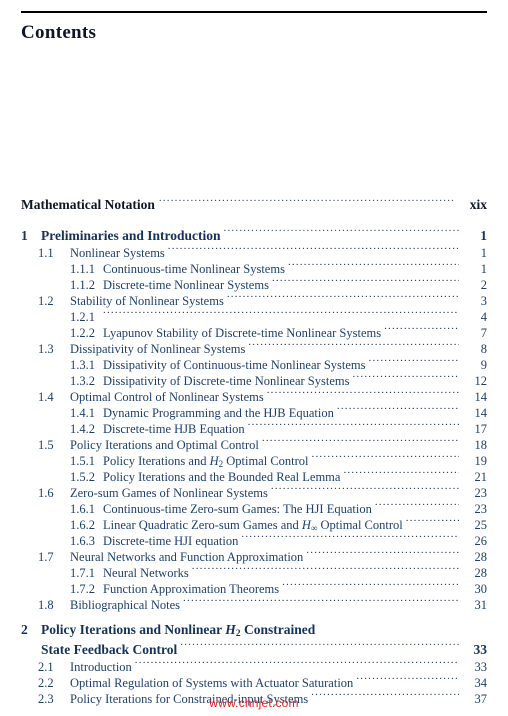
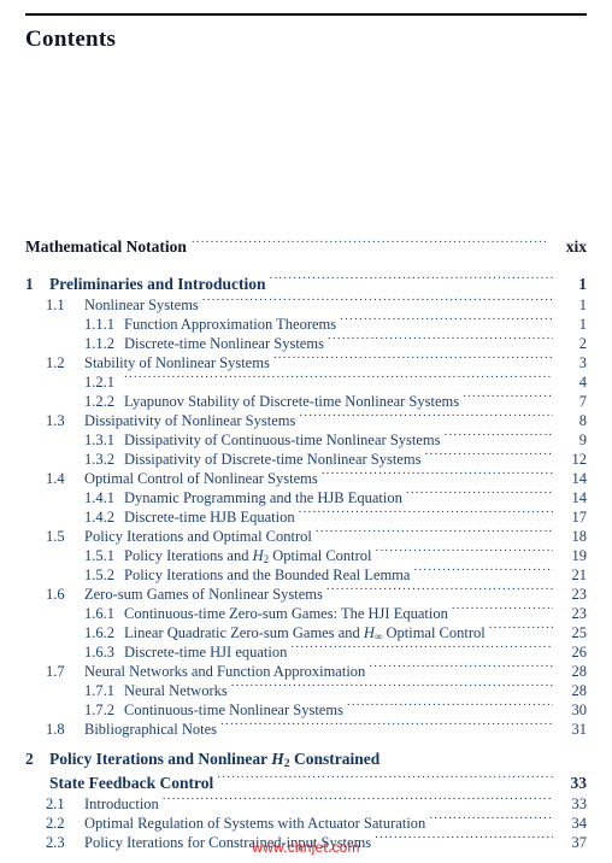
  Contents
  Mathematical Notation
  xix
  1
  Preliminaries and Introduction
  1
  1.1
  Nonlinear Systems
  1
  1.1.1
- Continuous-time Nonlinear Systems
+ Function Approximation Theorems
  1
  1.1.2
  Discrete-time Nonlinear Systems
  2
  1.2
  Stability of Nonlinear Systems
  3
  1.2.1
  4
  1.2.2
  Lyapunov Stability of Discrete-time Nonlinear Systems
  7
  1.3
  Dissipativity of Nonlinear Systems
  8
  1.3.1
  Dissipativity of Continuous-time Nonlinear Systems
  9
  1.3.2
  Dissipativity of Discrete-time Nonlinear Systems
  12
  1.4
  Optimal Control of Nonlinear Systems
  14
  1.4.1
  Dynamic Programming and the HJB Equation
  14
  1.4.2
  Discrete-time HJB Equation
  17
  1.5
  Policy Iterations and Optimal Control
  18
  1.5.1
  Policy Iterations and H2 Optimal Control
  19
  1.5.2
  Policy Iterations and the Bounded Real Lemma
  21
  1.6
  Zero-sum Games of Nonlinear Systems
  23
  1.6.1
  Continuous-time Zero-sum Games: The HJI Equation
  23
  1.6.2
  Linear Quadratic Zero-sum Games and H∞ Optimal Control
  25
  1.6.3
  Discrete-time HJI equation
  26
  1.7
  Neural Networks and Function Approximation
  28
  1.7.1
  Neural Networks
  28
  1.7.2
- Function Approximation Theorems
+ Continuous-time Nonlinear Systems
  30
  1.8
  Bibliographical Notes
  31
  2
  Policy Iterations and Nonlinear H2 Constrained
  State Feedback Control
  33
  2.1
  Introduction
  33
  2.2
  Optimal Regulation of Systems with Actuator Saturation
  34
  2.3
  Policy Iterations for Constrained-input Systems
  37
  www.chnjet.com
